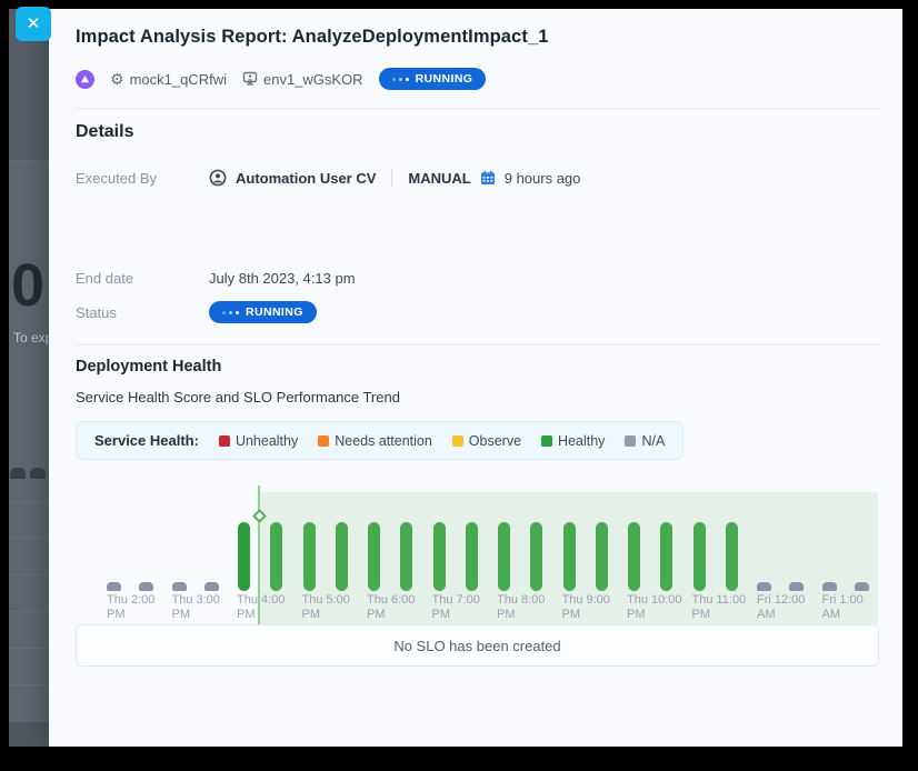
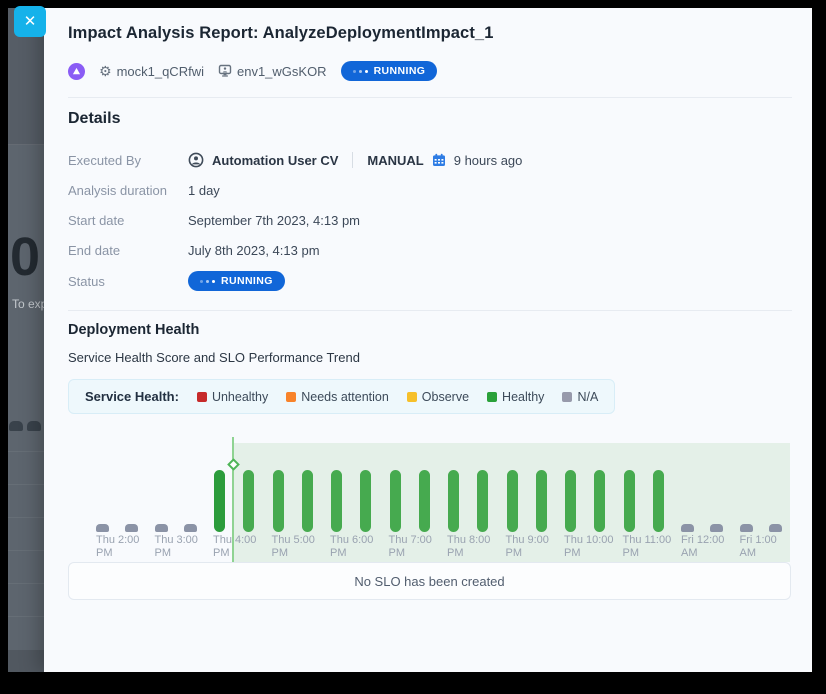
  0
  ✕
  Impact Analysis Report: AnalyzeDeploymentImpact_1
  ⚙
  mock1_qCRfwi
  env1_wGsKOR
  RUNNING
  Details
  Executed By
  Automation User CV
  MANUAL
  9 hours ago
+ Analysis duration
+ 1 day
+ Start date
+ September 7th 2023, 4:13 pm
  End date
  July 8th 2023, 4:13 pm
  Status
  RUNNING
  Deployment Health
  Service Health Score and SLO Performance Trend
  Service Health:
  Unhealthy
  Needs attention
  Observe
  Healthy
  N/A
  Thu 2:00
  PM
  Thu 3:00
  PM
  Thu 4:00
  PM
  Thu 5:00
  PM
  Thu 6:00
  PM
  Thu 7:00
  PM
  Thu 8:00
  PM
  Thu 9:00
  PM
  Thu 10:00
  PM
  Thu 11:00
  PM
  Fri 12:00
  AM
  Fri 1:00
  AM
  No SLO has been created
